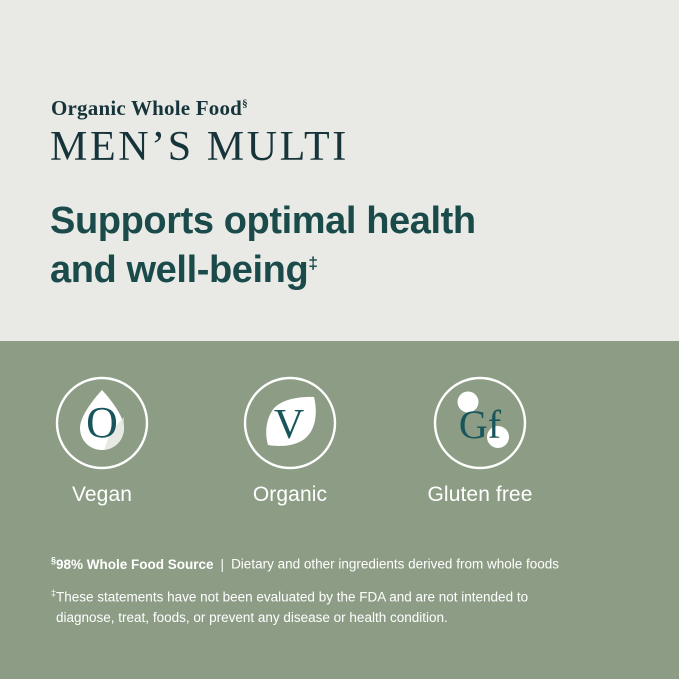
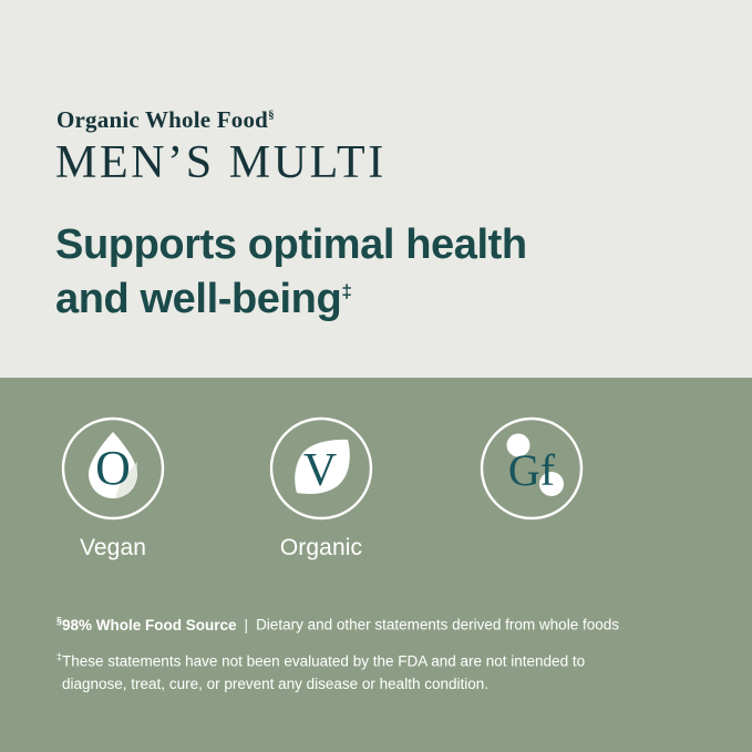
  Organic Whole Food§
  MEN’S MULTI
  Supports optimal health
  and well-being‡
  O
  Vegan
  V
  Organic
  Gf
- Gluten free
- §98% Whole Food Source | Dietary and other ingredients derived from whole foods
+ §98% Whole Food Source | Dietary and other statements derived from whole foods
  ‡These statements have not been evaluated by the FDA and are not intended to
- diagnose, treat, foods, or prevent any disease or health condition.
+ diagnose, treat, cure, or prevent any disease or health condition.
